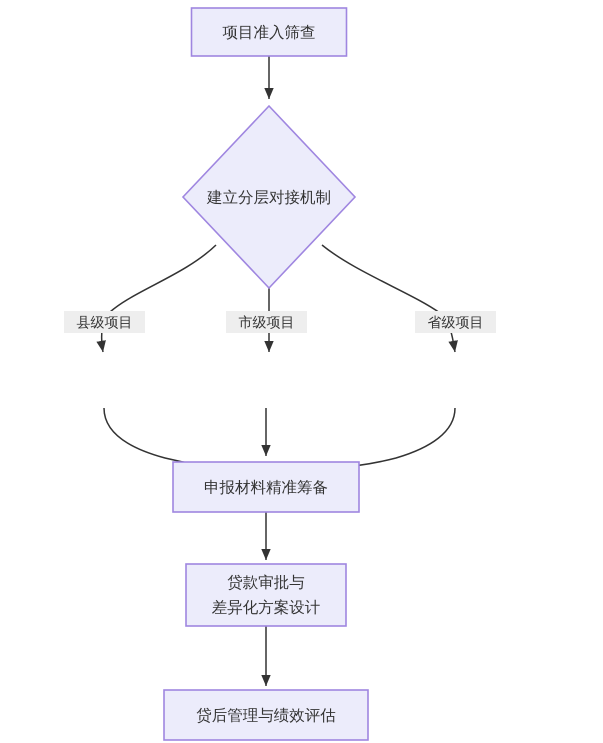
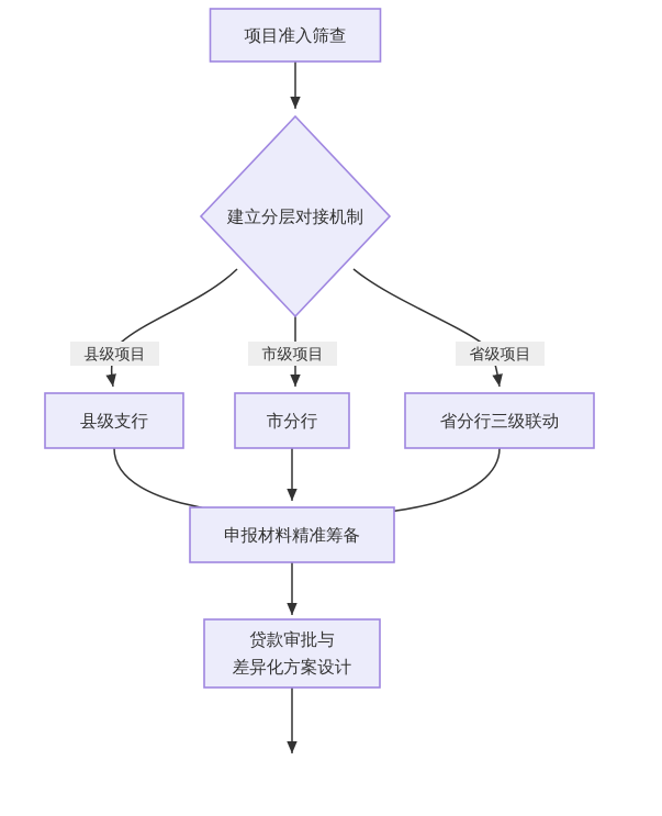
  项目准入筛查
  建立分层对接机制
  县级项目
  市级项目
  省级项目
+ 县级支行
+ 市分行
+ 省分行三级联动
  申报材料精准筹备
  贷款审批与
  差异化方案设计
- 贷后管理与绩效评估
